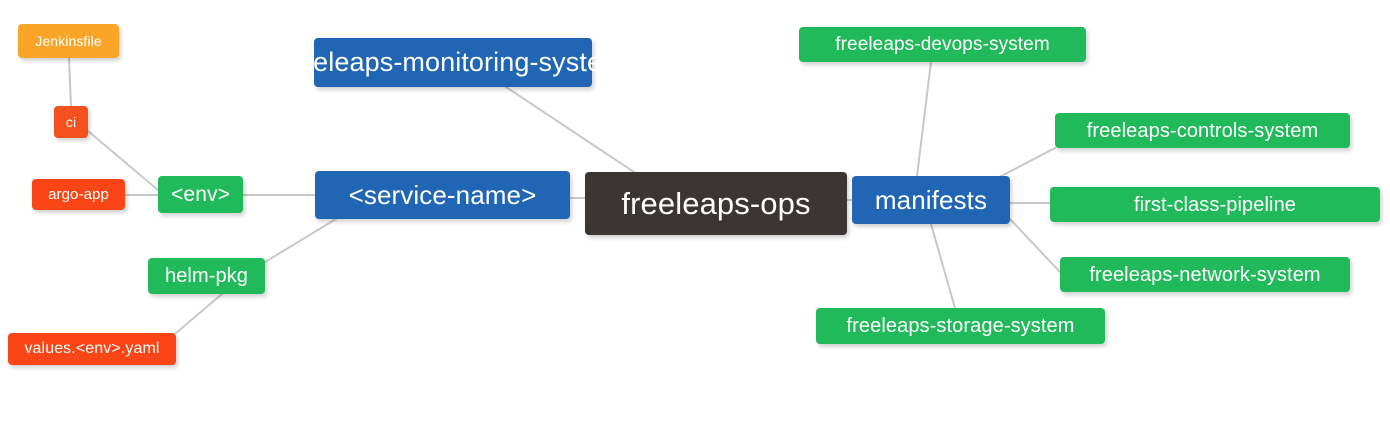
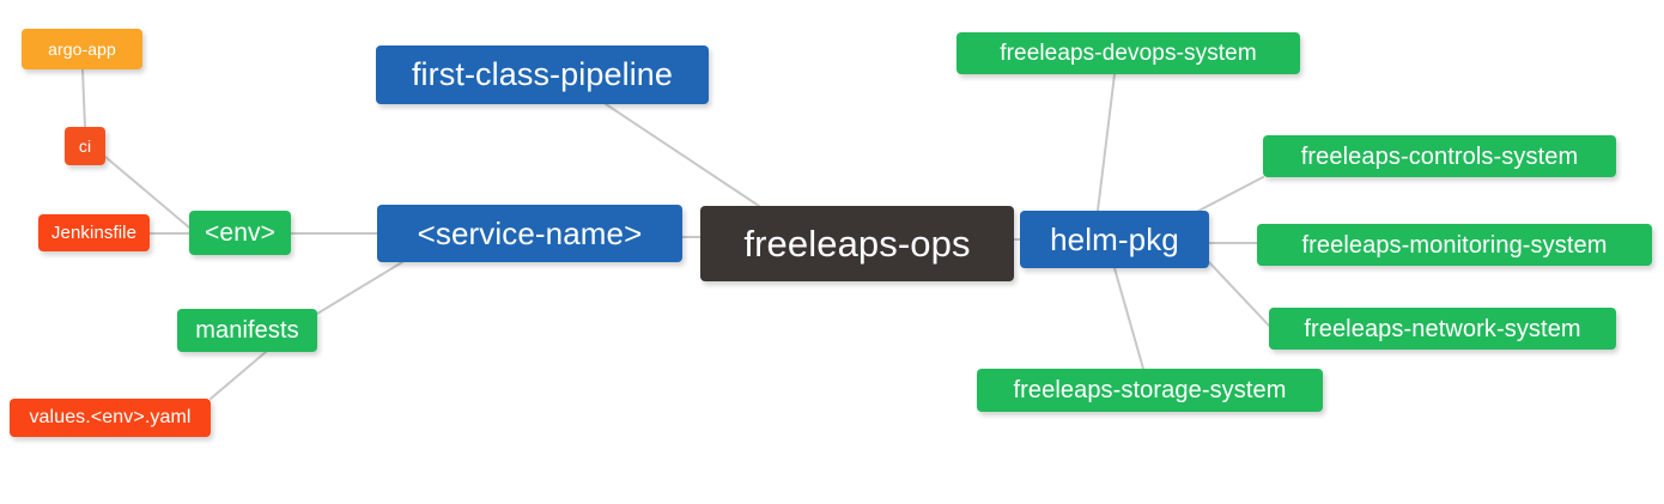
- Jenkinsfile
+ argo-app
  ci
- argo-app
+ Jenkinsfile
  <env>
- helm-pkg
+ manifests
  values.<env>.yaml
- freeleaps-monitoring-system
+ first-class-pipeline
  <service-name>
  freeleaps-ops
- manifests
+ helm-pkg
  freeleaps-devops-system
  freeleaps-controls-system
- first-class-pipeline
+ freeleaps-monitoring-system
  freeleaps-network-system
  freeleaps-storage-system
